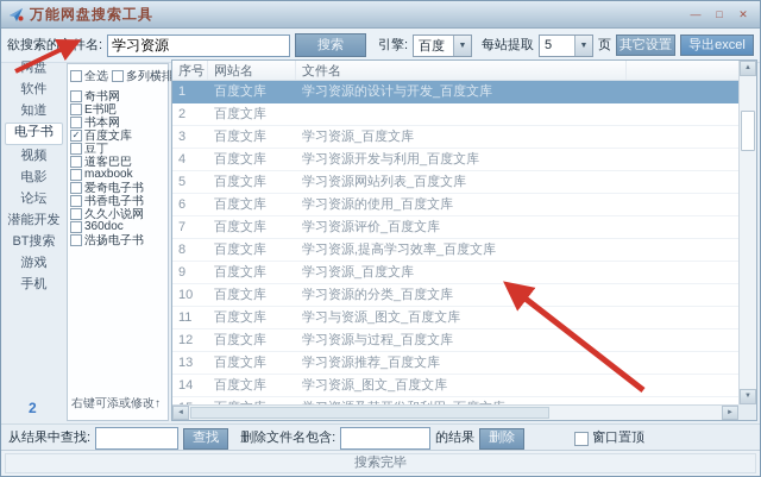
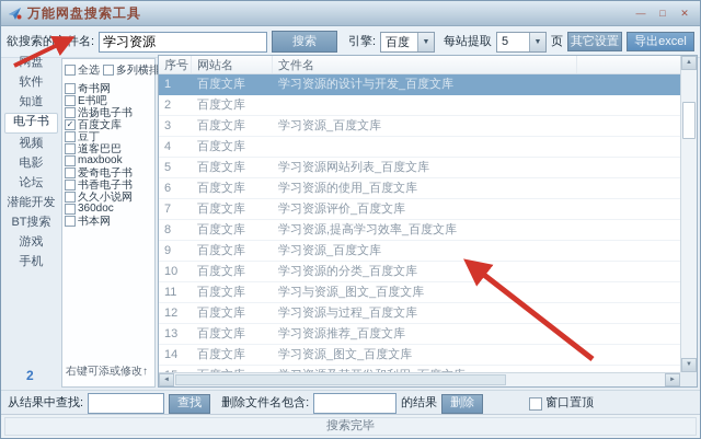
  万能网盘搜索工具
  —
  □
  ✕
  欲搜索的件名:
  学习资源
  搜索
  引擎:
  百度
  每站提取
  5
  页
  其它设置
  导出excel
  软件
  知道
  电子书
  视频
  电影
  论坛
  潜能开发
  BT搜索
  游戏
  手机
  2
  全选
  多列横排
  奇书网
  E书吧
- 书本网
+ 浩扬电子书
  ✓
  百度文库
  豆丁
  道客巴巴
  maxbook
  爱奇电子书
  书香电子书
  久久小说网
  360doc
- 浩扬电子书
+ 书本网
  右键可添或修改↑
  序号
  网站名
  文件名
  1
  百度文库
  学习资源的设计与开发_百度文库
  2
  百度文库
  3
  百度文库
  学习资源_百度文库
  4
  百度文库
- 学习资源开发与利用_百度文库
  5
  百度文库
  学习资源网站列表_百度文库
  6
  百度文库
  学习资源的使用_百度文库
  7
  百度文库
  学习资源评价_百度文库
  8
  百度文库
  学习资源,提高学习效率_百度文库
  9
  百度文库
  学习资源_百度文库
  10
  百度文库
  学习资源的分类_百度文库
  11
  百度文库
  学习与资源_图文_百度文库
  12
  百度文库
  学习资源与过程_百度文库
  13
  百度文库
  学习资源推荐_百度文库
  14
  百度文库
  学习资源_图文_百度文库
  从结果中查找:
  查找
  删除文件名包含:
  的结果
  删除
  窗口置顶
  搜索完毕
